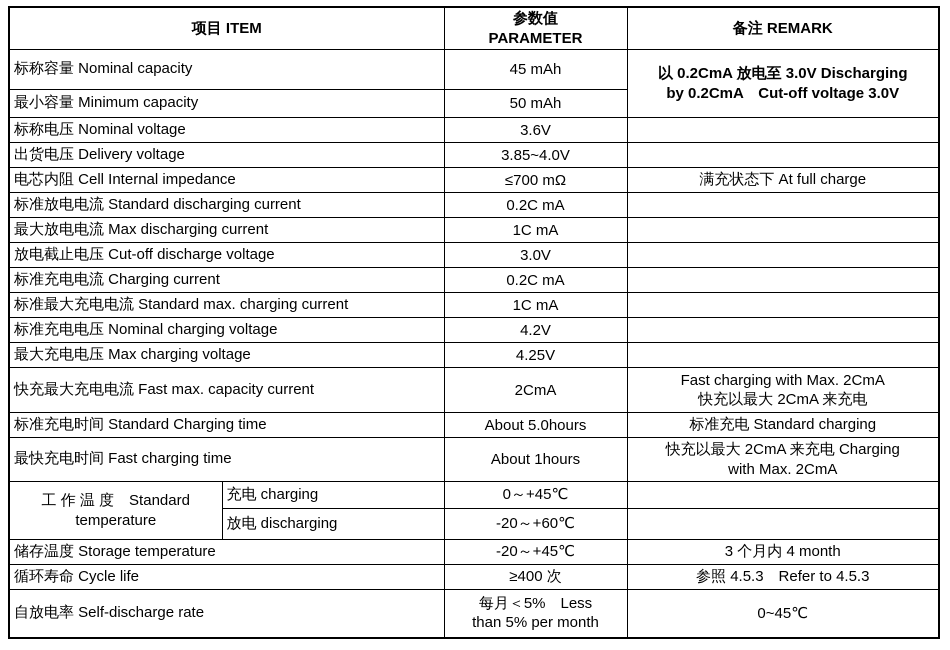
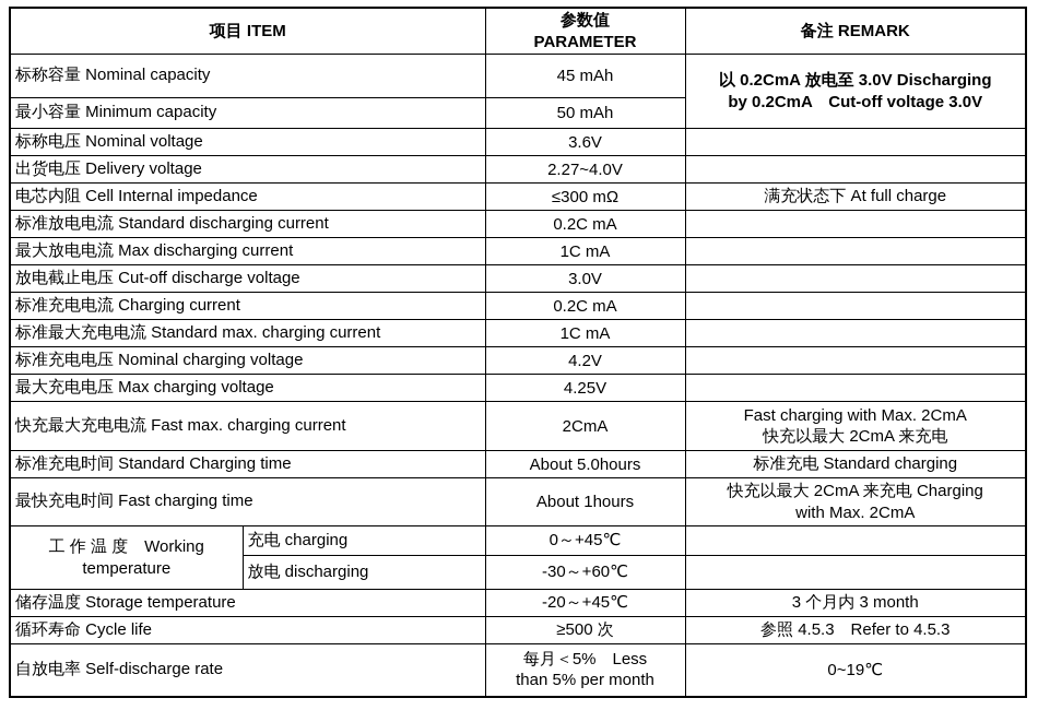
  项目 ITEM	参数值 PARAMETER	备注 REMARK
  标称容量 Nominal capacity	45 mAh	以 0.2CmA 放电至 3.0V Discharging by 0.2CmA Cut-off voltage 3.0V
  最小容量 Minimum capacity	50 mAh
  标称电压 Nominal voltage	3.6V
- 出货电压 Delivery voltage	3.85~4.0V
+ 出货电压 Delivery voltage	2.27~4.0V
- 电芯内阻 Cell Internal impedance	≤700 mΩ	满充状态下 At full charge
+ 电芯内阻 Cell Internal impedance	≤300 mΩ	满充状态下 At full charge
  标准放电电流 Standard discharging current	0.2C mA
  最大放电电流 Max discharging current	1C mA
  放电截止电压 Cut-off discharge voltage	3.0V
  标准充电电流 Charging current	0.2C mA
  标准最大充电电流 Standard max. charging current	1C mA
  标准充电电压 Nominal charging voltage	4.2V
  最大充电电压 Max charging voltage	4.25V
- 快充最大充电电流 Fast max. capacity current	2CmA	Fast charging with Max. 2CmA 快充以最大 2CmA 来充电
+ 快充最大充电电流 Fast max. charging current	2CmA	Fast charging with Max. 2CmA 快充以最大 2CmA 来充电
  标准充电时间 Standard Charging time	About 5.0hours	标准充电 Standard charging
  最快充电时间 Fast charging time	About 1hours	快充以最大 2CmA 来充电 Charging with Max. 2CmA
- 工 作 温 度 Standard temperature	充电 charging	0～+45℃
+ 工 作 温 度 Working temperature	充电 charging	0～+45℃
- 放电 discharging	-20～+60℃
+ 放电 discharging	-30～+60℃
- 储存温度 Storage temperature	-20～+45℃	3 个月内 4 month
+ 储存温度 Storage temperature	-20～+45℃	3 个月内 3 month
- 循环寿命 Cycle life	≥400 次	参照 4.5.3 Refer to 4.5.3
+ 循环寿命 Cycle life	≥500 次	参照 4.5.3 Refer to 4.5.3
- 自放电率 Self-discharge rate	每月＜5% Less than 5% per month	0~45℃
+ 自放电率 Self-discharge rate	每月＜5% Less than 5% per month	0~19℃
